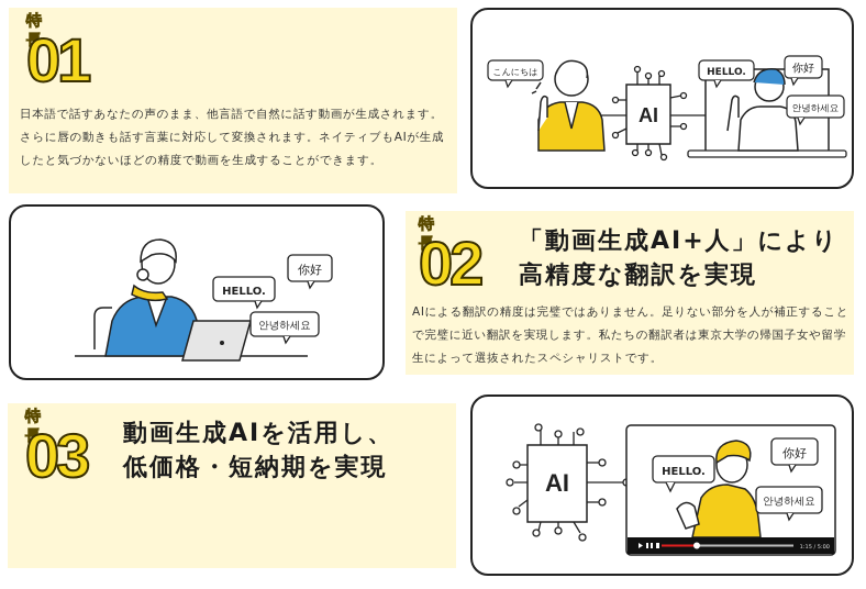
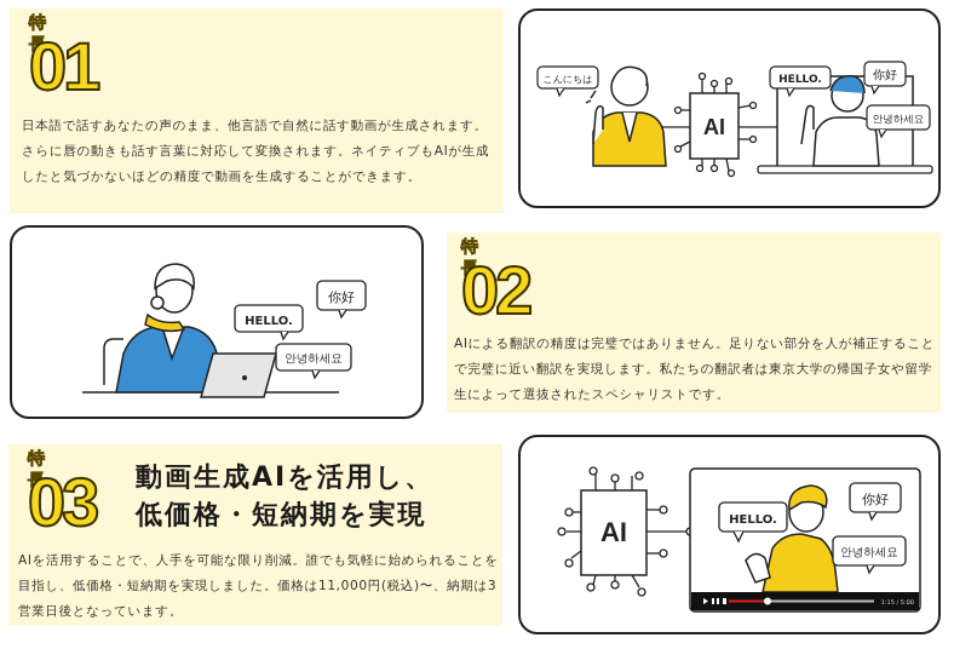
  特長
  01
  日本語で話すあなたの声のまま、他言語で自然に話す動画が生成されます。さらに唇の動きも話す言葉に対応して変換されます。ネイティブもAIが生成したと気づかないほどの精度で動画を生成することができます。
  こんにちは
  AI
  HELLO.
  你好
  안녕하세요
  HELLO.
  你好
  안녕하세요
  特長
  02
- 「動画生成AI+人」により
- 高精度な翻訳を実現
  AIによる翻訳の精度は完璧ではありません。足りない部分を人が補正することで完璧に近い翻訳を実現します。私たちの翻訳者は東京大学の帰国子女や留学生によって選抜されたスペシャリストです。
  特長
  03
  動画生成AIを活用し、
  低価格・短納期を実現
+ AIを活用することで、人手を可能な限り削減。誰でも気軽に始められることを目指し、低価格・短納期を実現しました。価格は11,000円(税込)〜、納期は3営業日後となっています。
  AI
  HELLO.
  你好
  안녕하세요
